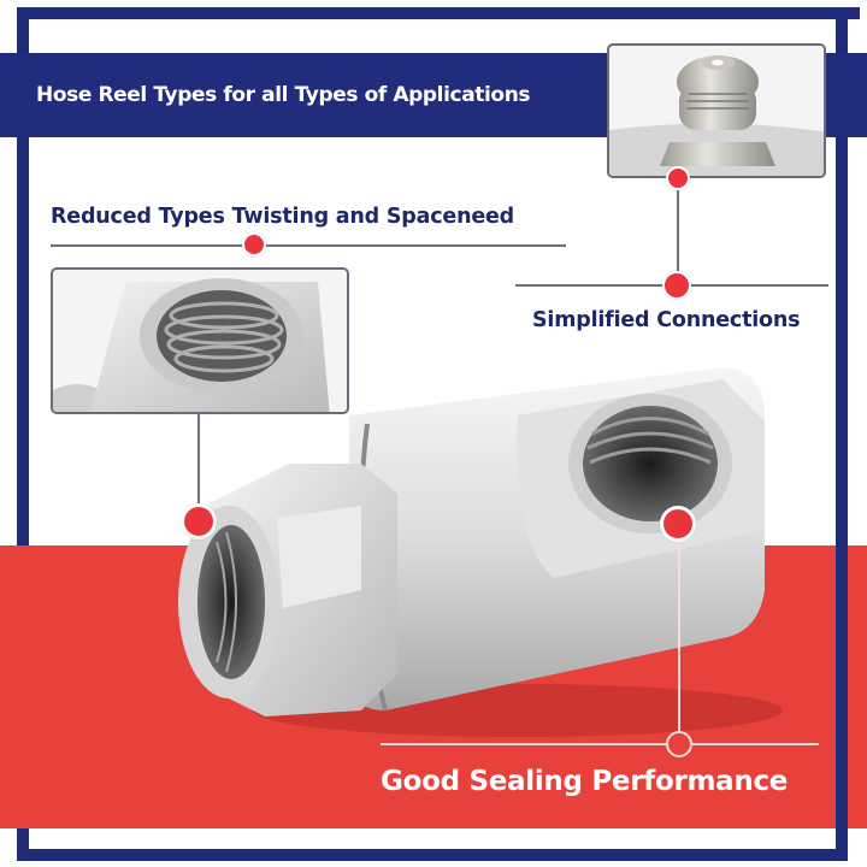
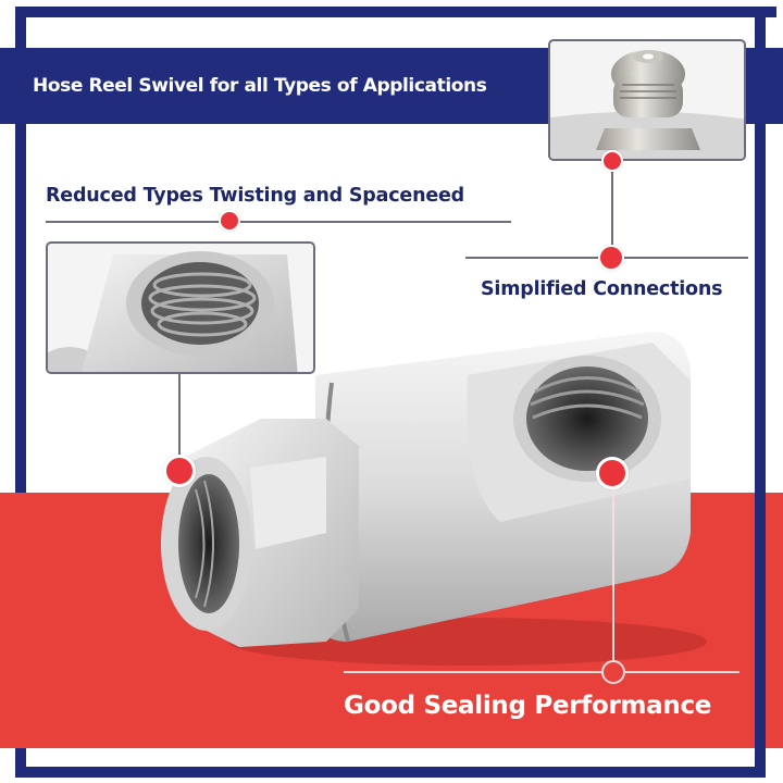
- Hose Reel Types for all Types of Applications
+ Hose Reel Swivel for all Types of Applications
  Reduced Types Twisting and Spaceneed
  Simplified Connections
  Good Sealing Performance
